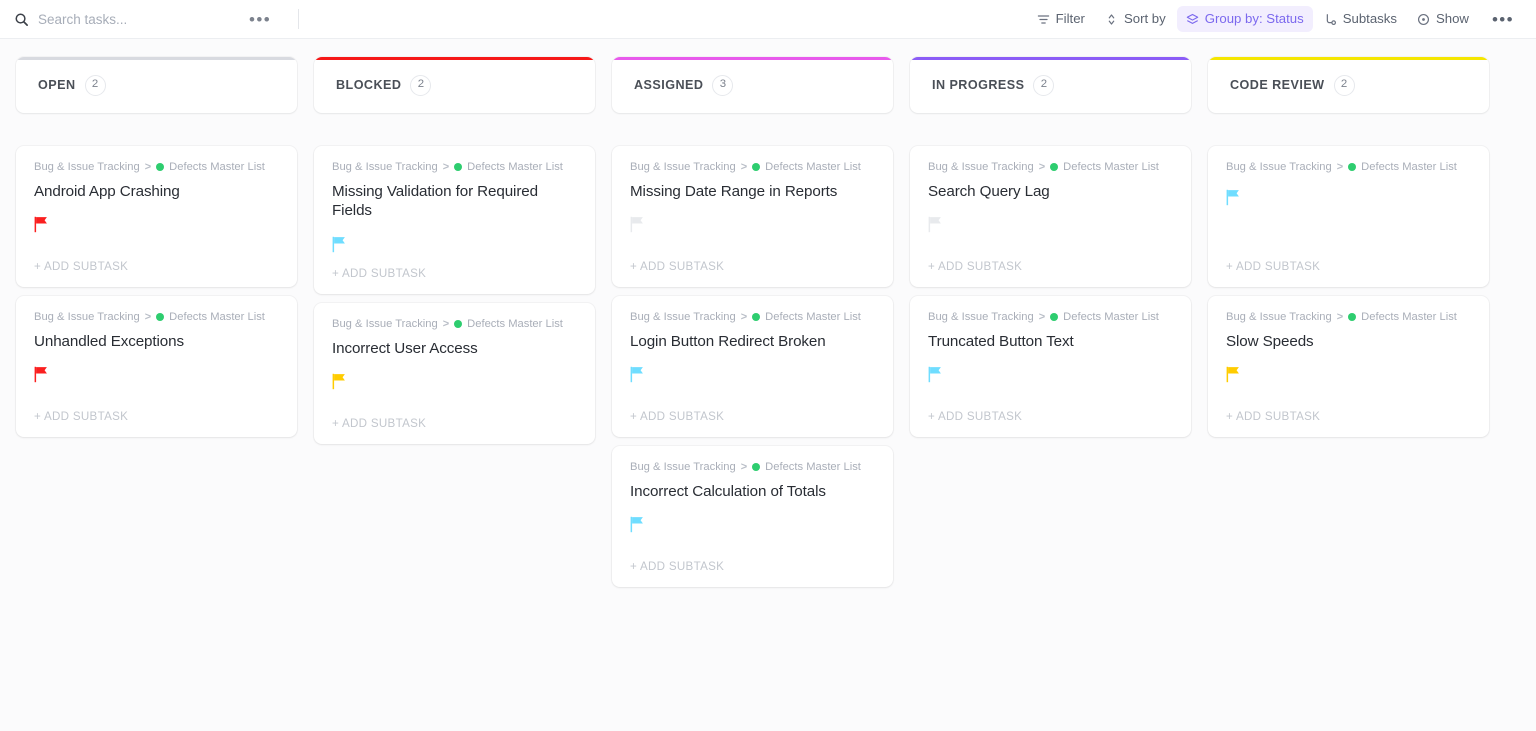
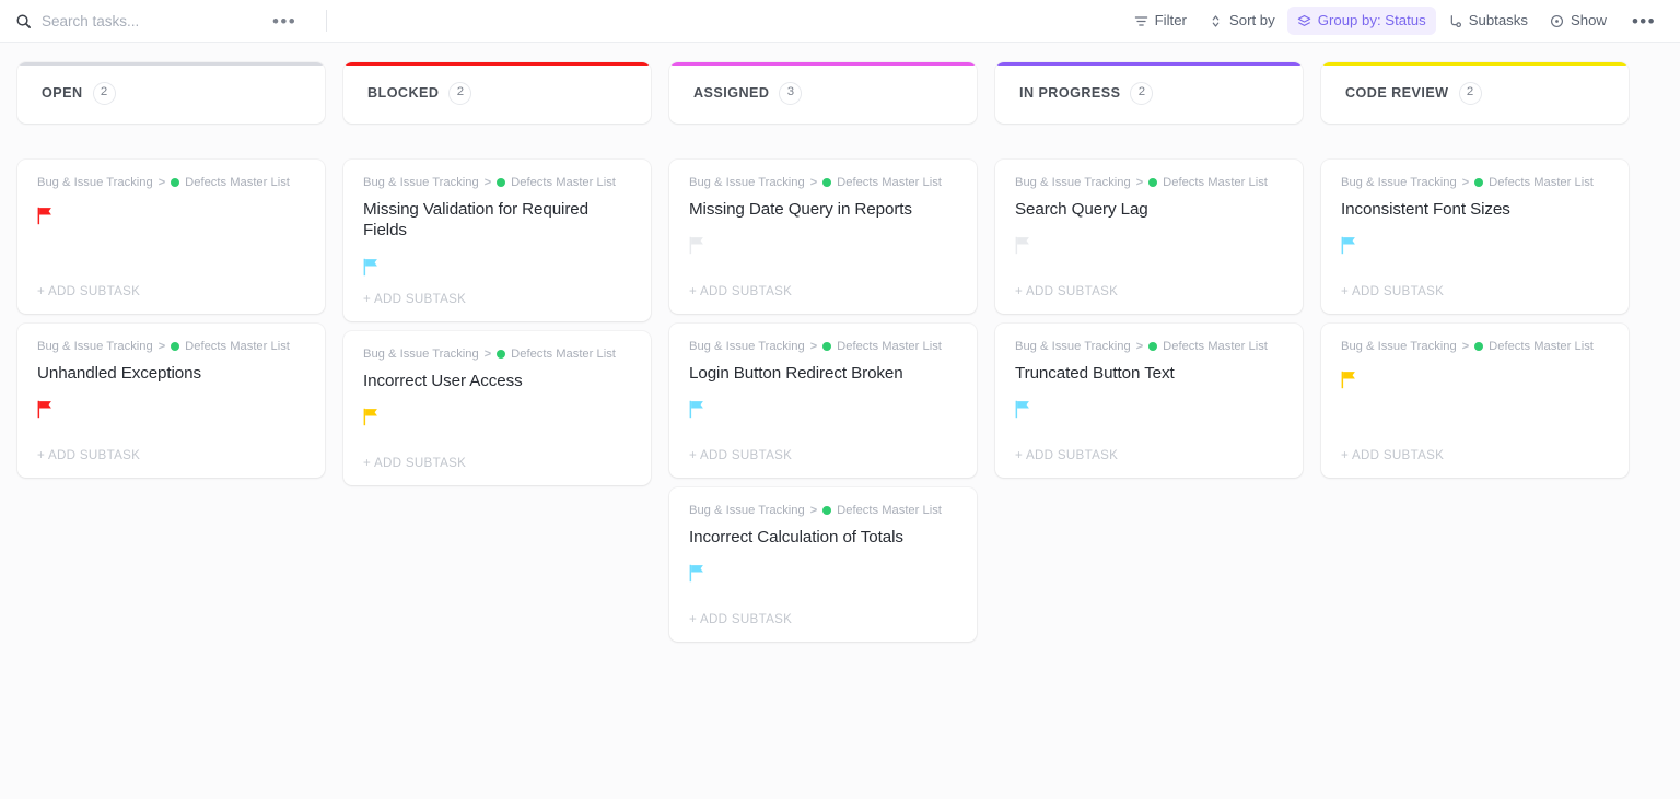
  Search tasks...
  •••
  Filter
  Sort by
  Group by: Status
  Subtasks
  Show
  •••
  OPEN
  2
  Bug & Issue Tracking
  >
  Defects Master List
- Android App Crashing
  + ADD SUBTASK
  Bug & Issue Tracking
  >
  Defects Master List
  Unhandled Exceptions
  + ADD SUBTASK
  BLOCKED
  2
  Bug & Issue Tracking
  >
  Defects Master List
  Missing Validation for Required Fields
  + ADD SUBTASK
  Bug & Issue Tracking
  >
  Defects Master List
  Incorrect User Access
  + ADD SUBTASK
  ASSIGNED
  3
  Bug & Issue Tracking
  >
  Defects Master List
- Missing Date Range in Reports
+ Missing Date Query in Reports
  + ADD SUBTASK
  Bug & Issue Tracking
  >
  Defects Master List
  Login Button Redirect Broken
  + ADD SUBTASK
  Bug & Issue Tracking
  >
  Defects Master List
  Incorrect Calculation of Totals
  + ADD SUBTASK
  IN PROGRESS
  2
  Bug & Issue Tracking
  >
  Defects Master List
  Search Query Lag
  + ADD SUBTASK
  Bug & Issue Tracking
  >
  Defects Master List
  Truncated Button Text
  + ADD SUBTASK
  CODE REVIEW
  2
  Bug & Issue Tracking
  >
  Defects Master List
+ Inconsistent Font Sizes
  + ADD SUBTASK
  Bug & Issue Tracking
  >
  Defects Master List
- Slow Speeds
  + ADD SUBTASK
